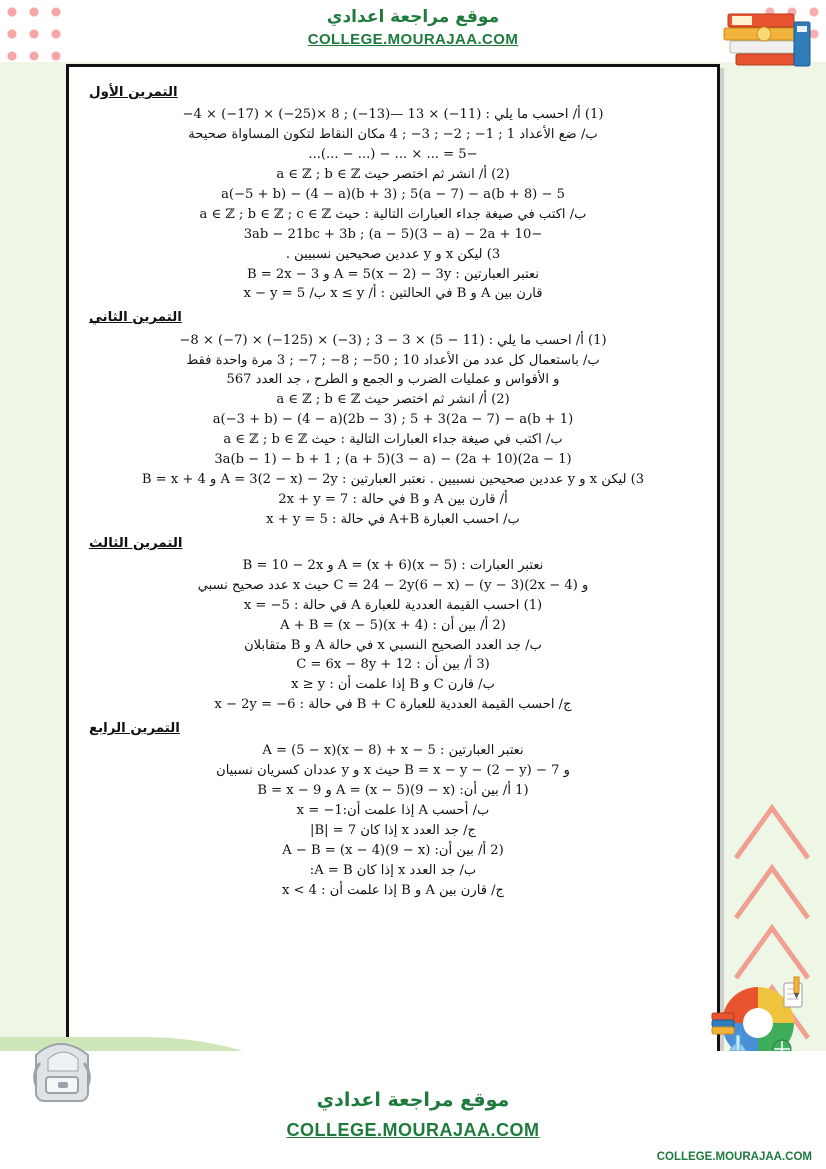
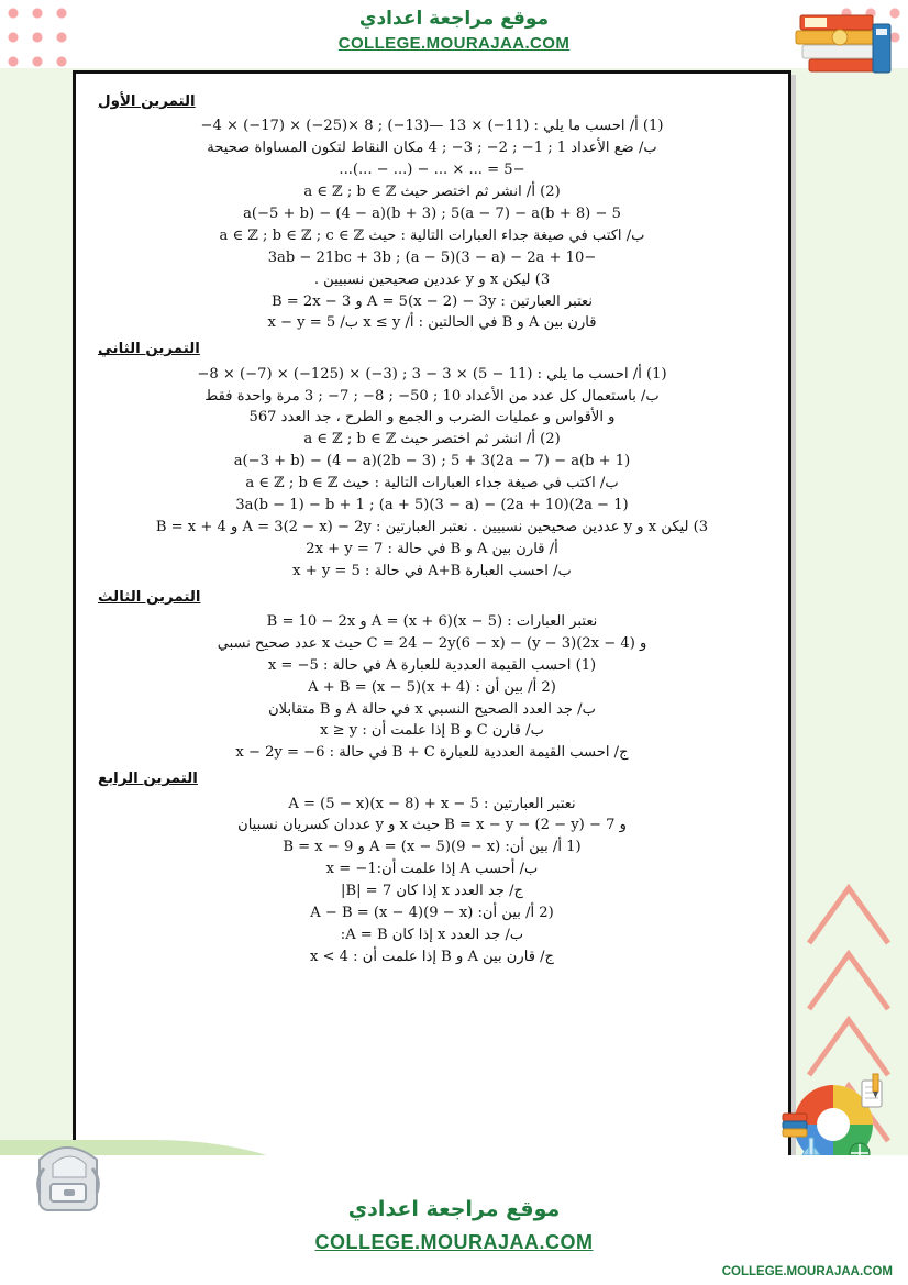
  موقع مراجعة اعدادي
  COLLEGE.MOURAJAA.COM
  التمرين الأول
  (1) أ/ احسب ما يلي : (11−) × 13 —(13−) ; 8 ×(25−) × (17−) × 4−
  ب/ ضع الأعداد 1 ; 1− ; 2− ; 3− ; 4 مكان النقاط لتكون المساواة صحيحة
  −5 = ... × ... − (... − ...)...
  (2) أ/ انشر ثم اختصر حيث a ∈ ℤ ; b ∈ ℤ
  a(−5 + b) − (4 − a)(b + 3) ; 5(a − 7) − a(b + 8) − 5
  ب/ اكتب في صيغة جداء العبارات التالية : حيث a ∈ ℤ ; b ∈ ℤ ; c ∈ ℤ
  −3ab − 21bc + 3b ; (a − 5)(3 − a) − 2a + 10
  3) ليكن x و y عددين صحيحين نسبيين .
  نعتبر العبارتين : A = 5(x − 2) − 3y و B = 2x − 3
  قارن بين A و B في الحالتين : أ/ x ≤ y ب/ x − y = 5
  التمرين الثاني
  (1) أ/ احسب ما يلي : (11 − 5) × 3 − 3 ; (3−) × (125−) × (7−) × 8−
  ب/ باستعمال كل عدد من الأعداد 10 ; 50− ; 8− ; 7− ; 3 مرة واحدة فقط
  و الأقواس و عمليات الضرب و الجمع و الطرح ، جد العدد 567
  (2) أ/ انشر ثم اختصر حيث a ∈ ℤ ; b ∈ ℤ
  a(−3 + b) − (4 − a)(2b − 3) ; 5 + 3(2a − 7) − a(b + 1)
  ب/ اكتب في صيغة جداء العبارات التالية : حيث a ∈ ℤ ; b ∈ ℤ
  3a(b − 1) − b + 1 ; (a + 5)(3 − a) − (2a + 10)(2a − 1)
  3) ليكن x و y عددين صحيحين نسبيين . نعتبر العبارتين : A = 3(2 − x) − 2y و B = x + 4
  أ/ قارن بين A و B في حالة : 7 = 2x + y
  ب/ احسب العبارة A+B في حالة : 5 = x + y
  التمرين الثالث
  نعتبر العبارات : A = (x + 6)(x − 5) و B = 10 − 2x
  و C = 24 − 2y(6 − x) − (y − 3)(2x − 4) حيث x عدد صحيح نسبي
  (1) احسب القيمة العددية للعبارة A في حالة : x = −5
  (2 أ/ بين أن : A + B = (x − 5)(x + 4)
  ب/ جد العدد الصحيح النسبي x في حالة A و B متقابلان
- (3 أ/ بين أن : C = 6x − 8y + 12
  ب/ قارن C و B إذا علمت أن : x ≥ y
  ج/ احسب القيمة العددية للعبارة B + C في حالة : 6− = x − 2y
  التمرين الرابع
  نعتبر العبارتين : A = (5 − x)(x − 8) + x − 5
  و B = x − y − (2 − y) − 7 حيث x و y عددان كسريان نسبيان
  (1 أ/ بين أن: A = (x − 5)(9 − x) و B = x − 9
  ب/ أحسب A إذا علمت أن:1− = x
  ج/ جد العدد x إذا كان 7 = |B|
  (2 أ/ بين أن: A − B = (x − 4)(9 − x)
  ب/ جد العدد x إذا كان A = B:
  ج/ قارن بين A و B إذا علمت أن : x < 4
  موقع مراجعة اعدادي
  COLLEGE.MOURAJAA.COM
  COLLEGE.MOURAJAA.COM
